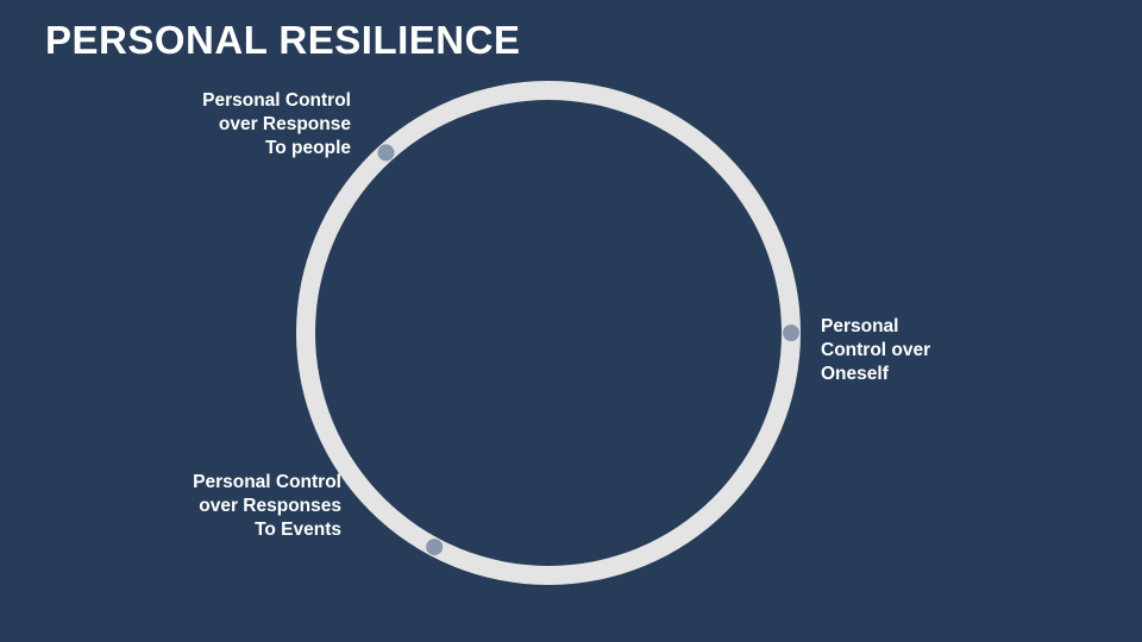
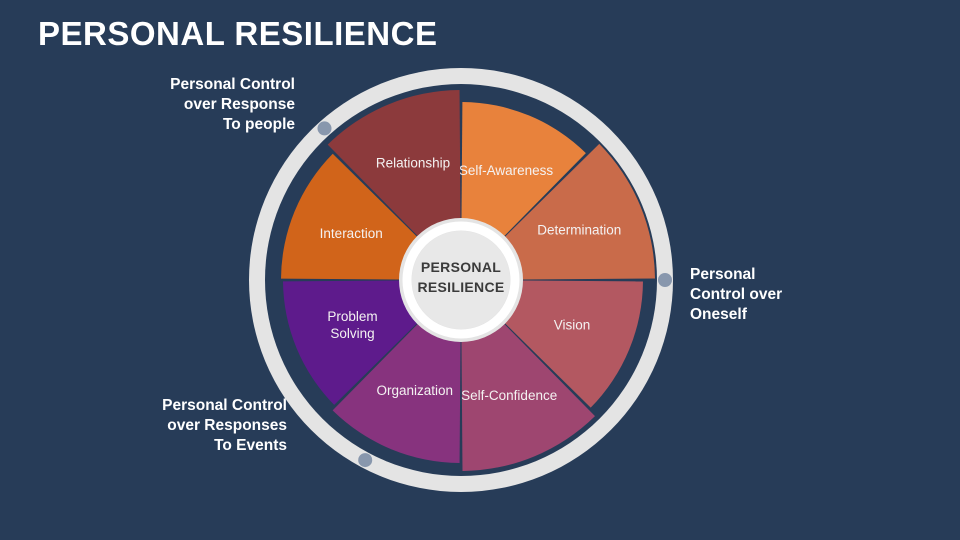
  PERSONAL RESILIENCE
+ Self-Awareness
+ Determination
+ Vision
+ Self-Confidence
+ Organization
+ Problem Solving
+ Interaction
+ Relationship
+ PERSONAL
+ RESILIENCE
  Personal Control
  over Response
  To people
  Personal Control
  over Responses
  To Events
  Personal
  Control over
  Oneself
